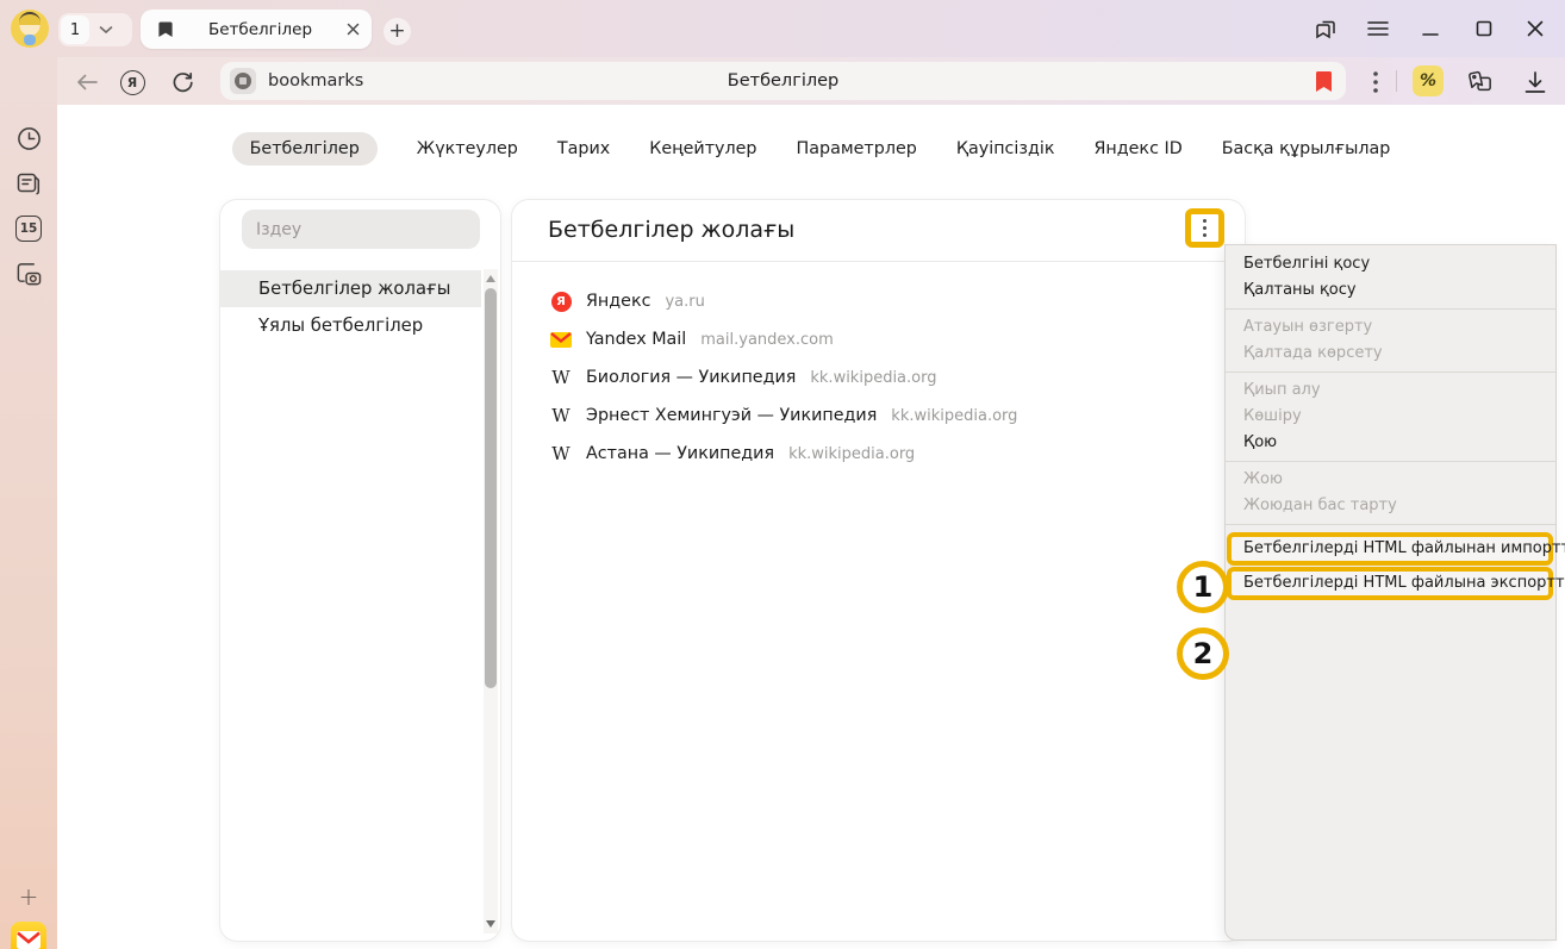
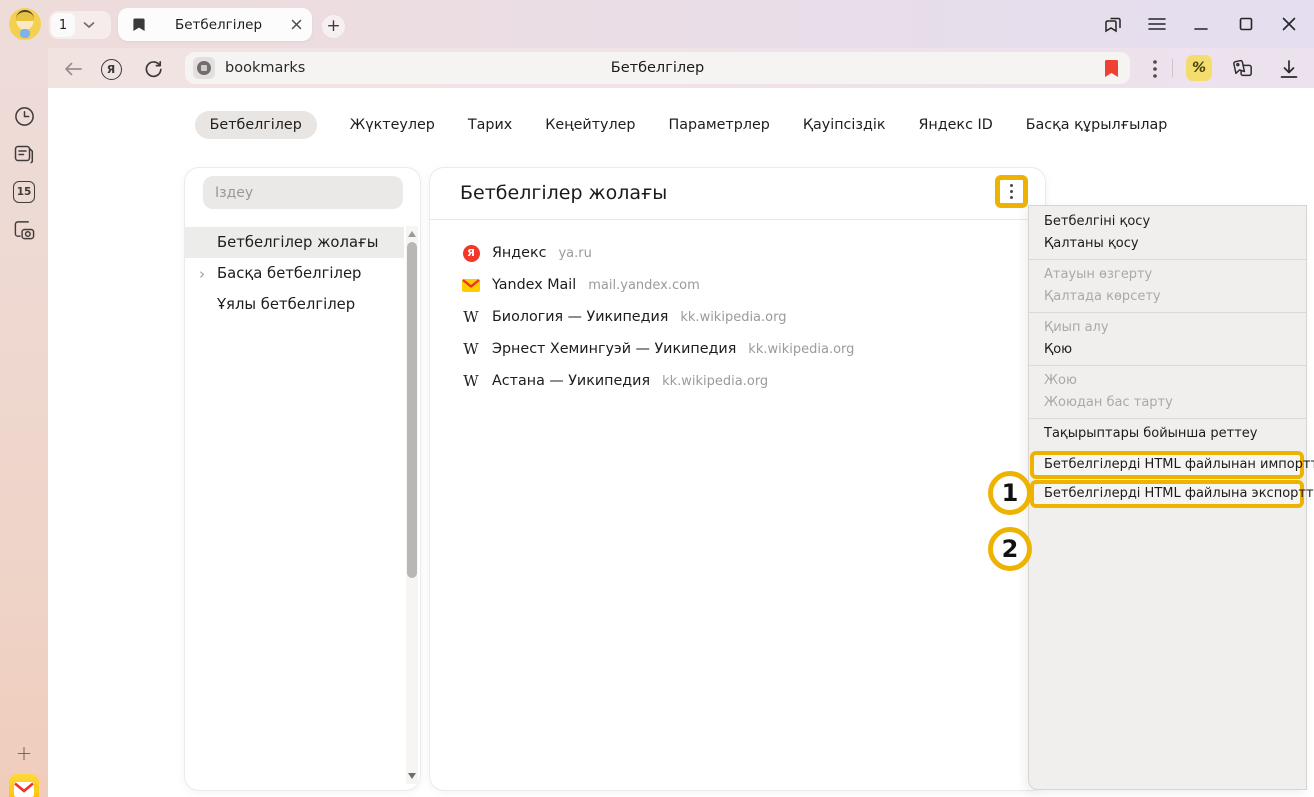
  1
  Бетбелгілер
  +
  Я
  bookmarks
  Бетбелгілер
  %
  15
  +
  Бетбелгілер
  Жүктеулер
  Тарих
  Кеңейтулер
  Параметрлер
  Қауіпсіздік
  Яндекс ID
  Басқа құрылғылар
  Іздеу
  Бетбелгілер жолағы
+ ›
+ Басқа бетбелгілер
  Ұялы бетбелгілер
  Бетбелгілер жолағы
  Я
  Яндекс
  ya.ru
  Yandex Mail
  mail.yandex.com
  W
  Биология — Уикипедия
  kk.wikipedia.org
  W
  Эрнест Хемингуэй — Уикипедия
  kk.wikipedia.org
  W
  Астана — Уикипедия
  kk.wikipedia.org
  Бетбелгіні қосу
  Қалтаны қосу
  Атауын өзгерту
  Қалтада көрсету
  Қиып алу
- Көшіру
  Қою
  Жою
  Жоюдан бас тарту
+ Тақырыптары бойынша реттеу
  Бетбелгілерді HTML файлынан импорт
  Бетбелгілерді HTML файлына экспортт
  1
  2
